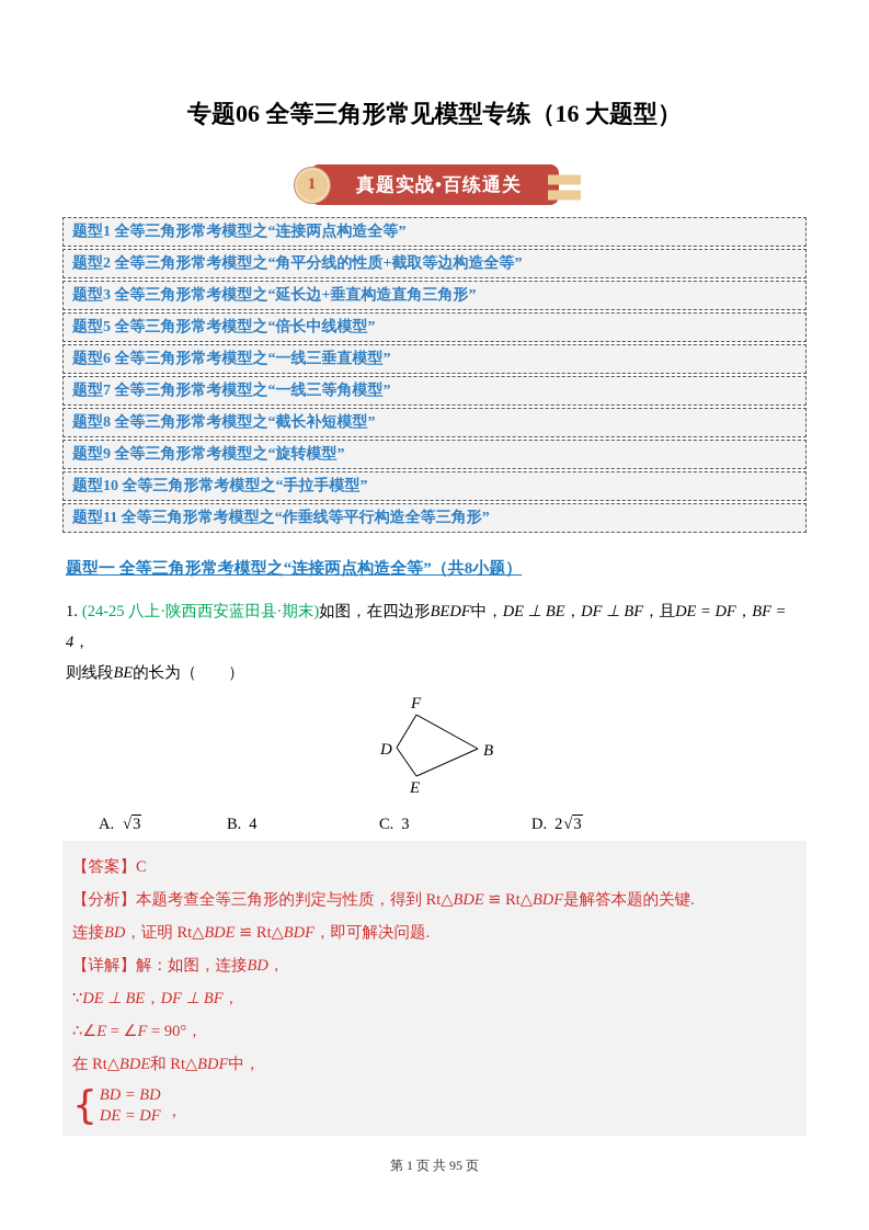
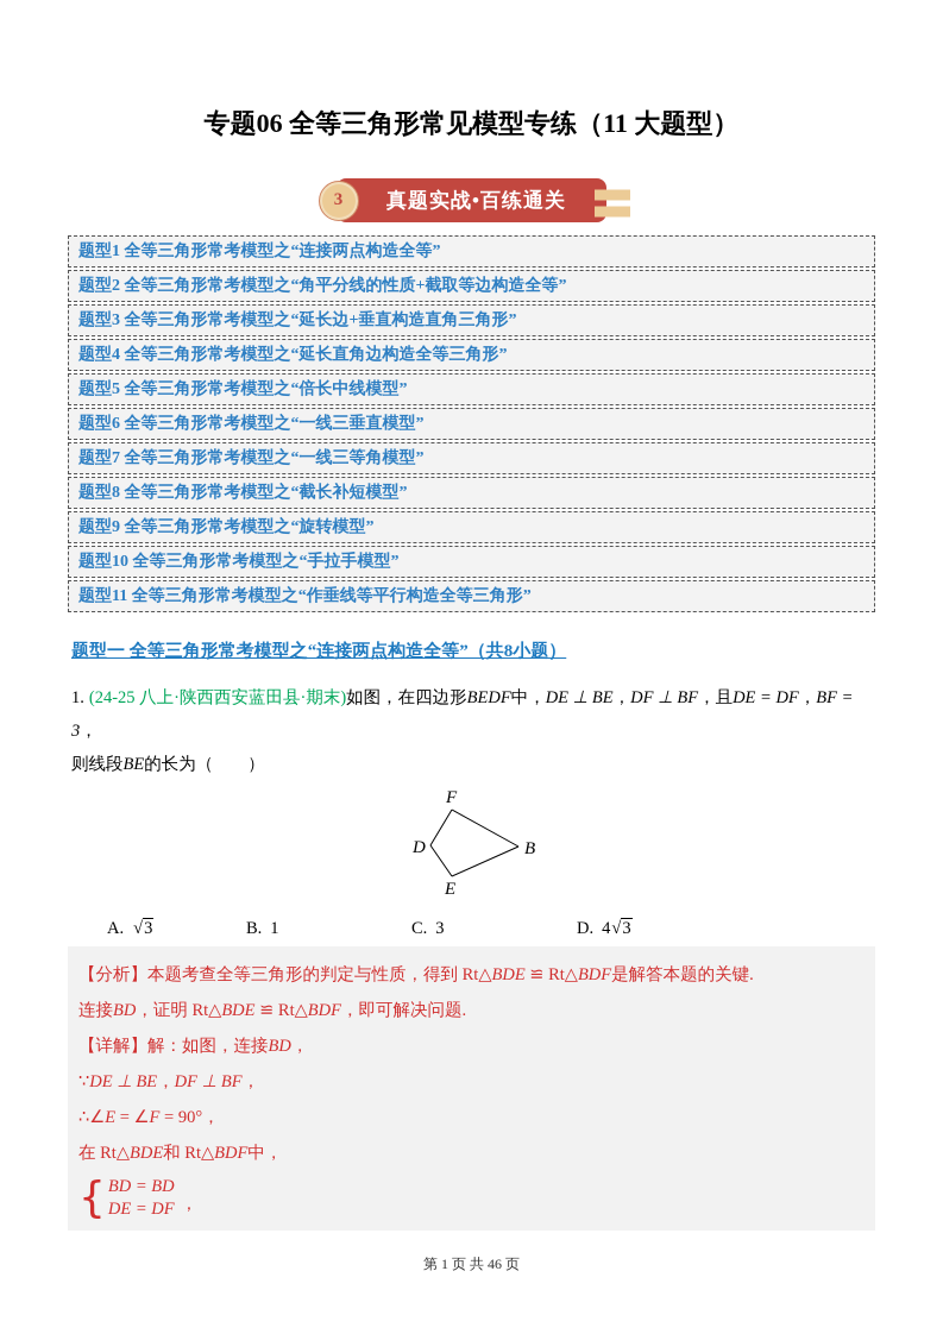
- 专题06 全等三角形常见模型专练（16 大题型）
+ 专题06 全等三角形常见模型专练（11 大题型）
- 1
+ 3
  真题实战•百练通关
  题型1 全等三角形常考模型之“连接两点构造全等”
  题型2 全等三角形常考模型之“角平分线的性质+截取等边构造全等”
  题型3 全等三角形常考模型之“延长边+垂直构造直角三角形”
+ 题型4 全等三角形常考模型之“延长直角边构造全等三角形”
  题型5 全等三角形常考模型之“倍长中线模型”
  题型6 全等三角形常考模型之“一线三垂直模型”
  题型7 全等三角形常考模型之“一线三等角模型”
  题型8 全等三角形常考模型之“截长补短模型”
  题型9 全等三角形常考模型之“旋转模型”
  题型10 全等三角形常考模型之“手拉手模型”
  题型11 全等三角形常考模型之“作垂线等平行构造全等三角形”
  题型一 全等三角形常考模型之“连接两点构造全等”（共8小题）
- 1. (24-25 八上·陕西西安蓝田县·期末)如图，在四边形BEDF中，DE ⊥ BE，DF ⊥ BF，且DE = DF，BF = 4，
+ 1. (24-25 八上·陕西西安蓝田县·期末)如图，在四边形BEDF中，DE ⊥ BE，DF ⊥ BF，且DE = DF，BF = 3，
  则线段BE的长为（ ）
  F
  D
  B
  E
  A. √3
- B. 4
+ B. 1
  C. 3
- D. 2√3
+ D. 4√3
- 【答案】C
  【分析】本题考查全等三角形的判定与性质，得到 Rt△BDE ≌ Rt△BDF是解答本题的关键.
  连接BD，证明 Rt△BDE ≌ Rt△BDF，即可解决问题.
  【详解】解：如图，连接BD，
  ∵DE ⊥ BE，DF ⊥ BF，
  ∴∠E = ∠F = 90°，
  在 Rt△BDE和 Rt△BDF中，
  {
  BD = BD
  DE = DF
  ，
- 第 1 页 共 95 页
+ 第 1 页 共 46 页
